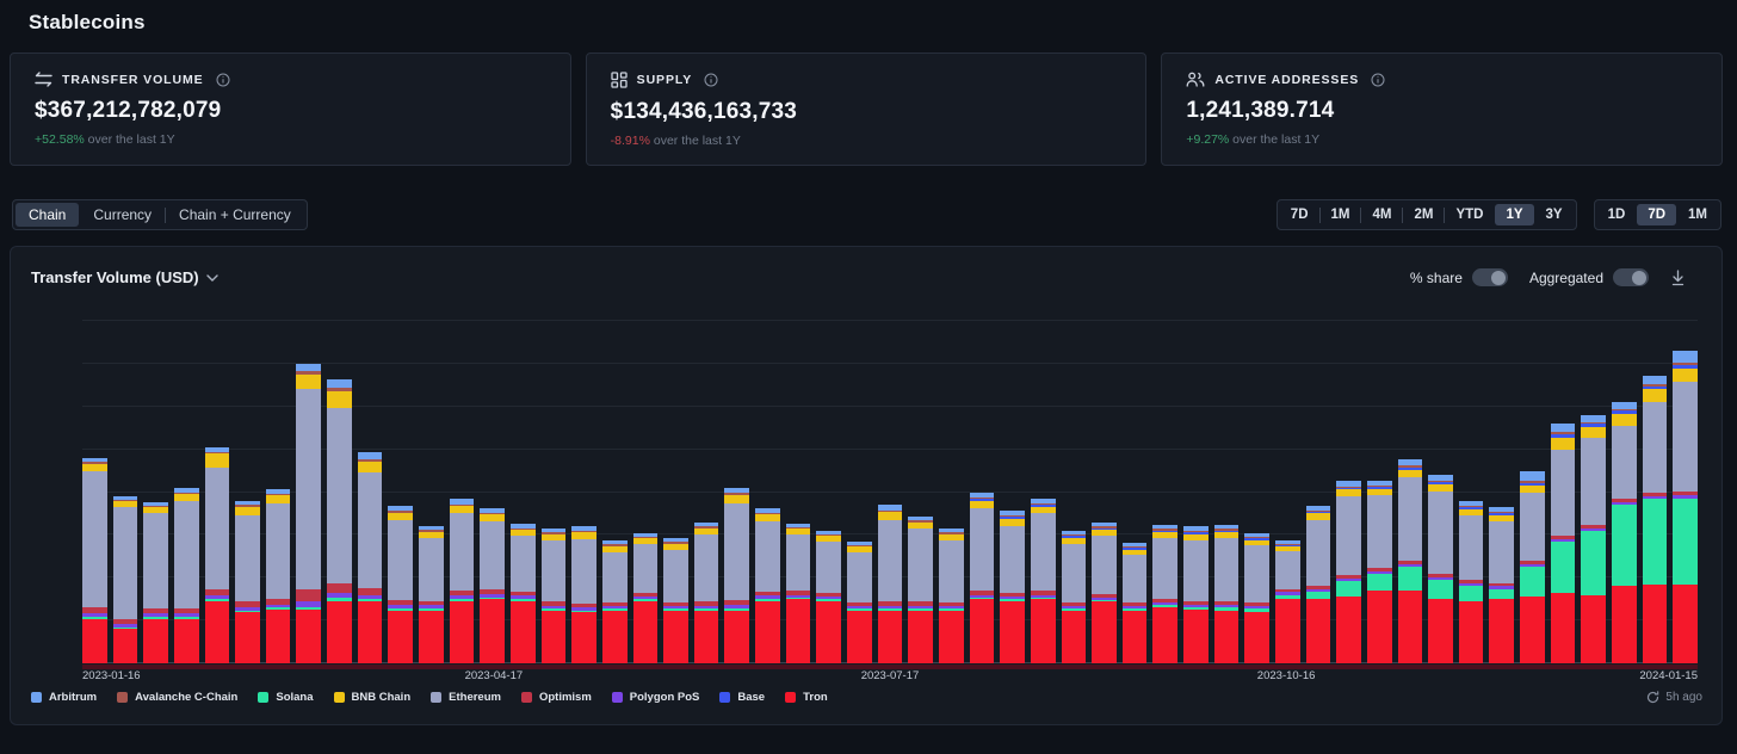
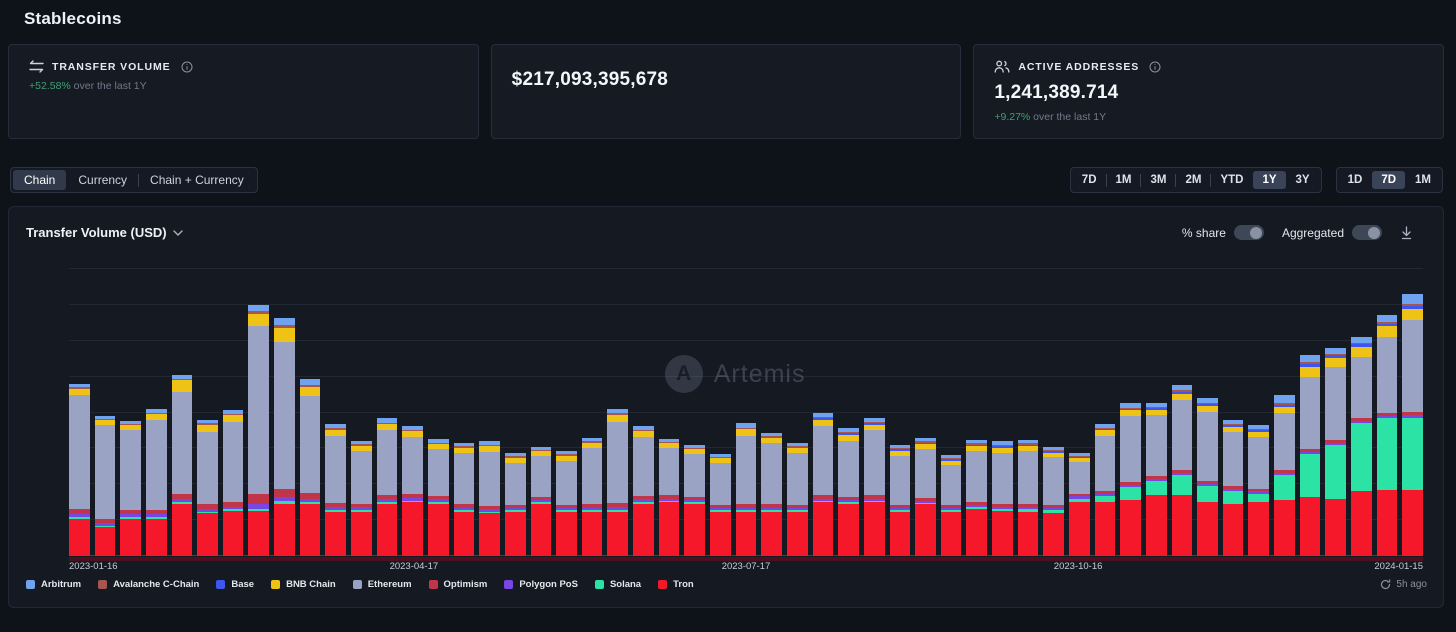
  Stablecoins
  TRANSFER VOLUME
- $367,212,782,079
  +52.58% over the last 1Y
- SUPPLY
- $134,436,163,733
+ $217,093,395,678
- -8.91% over the last 1Y
  ACTIVE ADDRESSES
  1,241,389.714
  +9.27% over the last 1Y
  Chain
  Currency
  Chain + Currency
  7D
  1M
- 4M
+ 3M
  2M
  YTD
  1Y
  3Y
  1D
  7D
  1M
  Transfer Volume (USD)
  % share
  Aggregated
+ A
+ Artemis
  2023-01-16
  2023-04-17
  2023-07-17
  2023-10-16
  2024-01-15
  Arbitrum
  Avalanche C-Chain
- Solana
+ Base
  BNB Chain
  Ethereum
  Optimism
  Polygon PoS
- Base
+ Solana
  Tron
  5h ago
